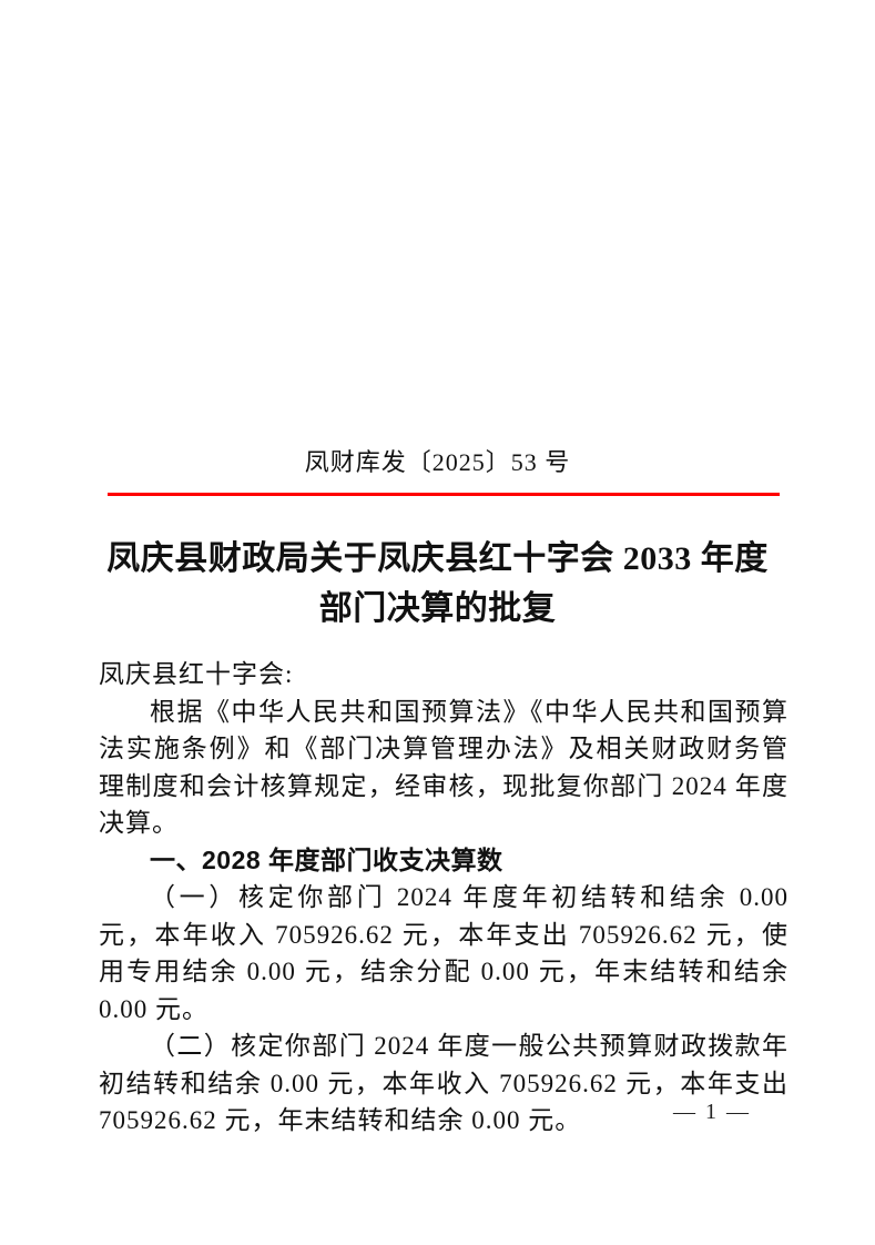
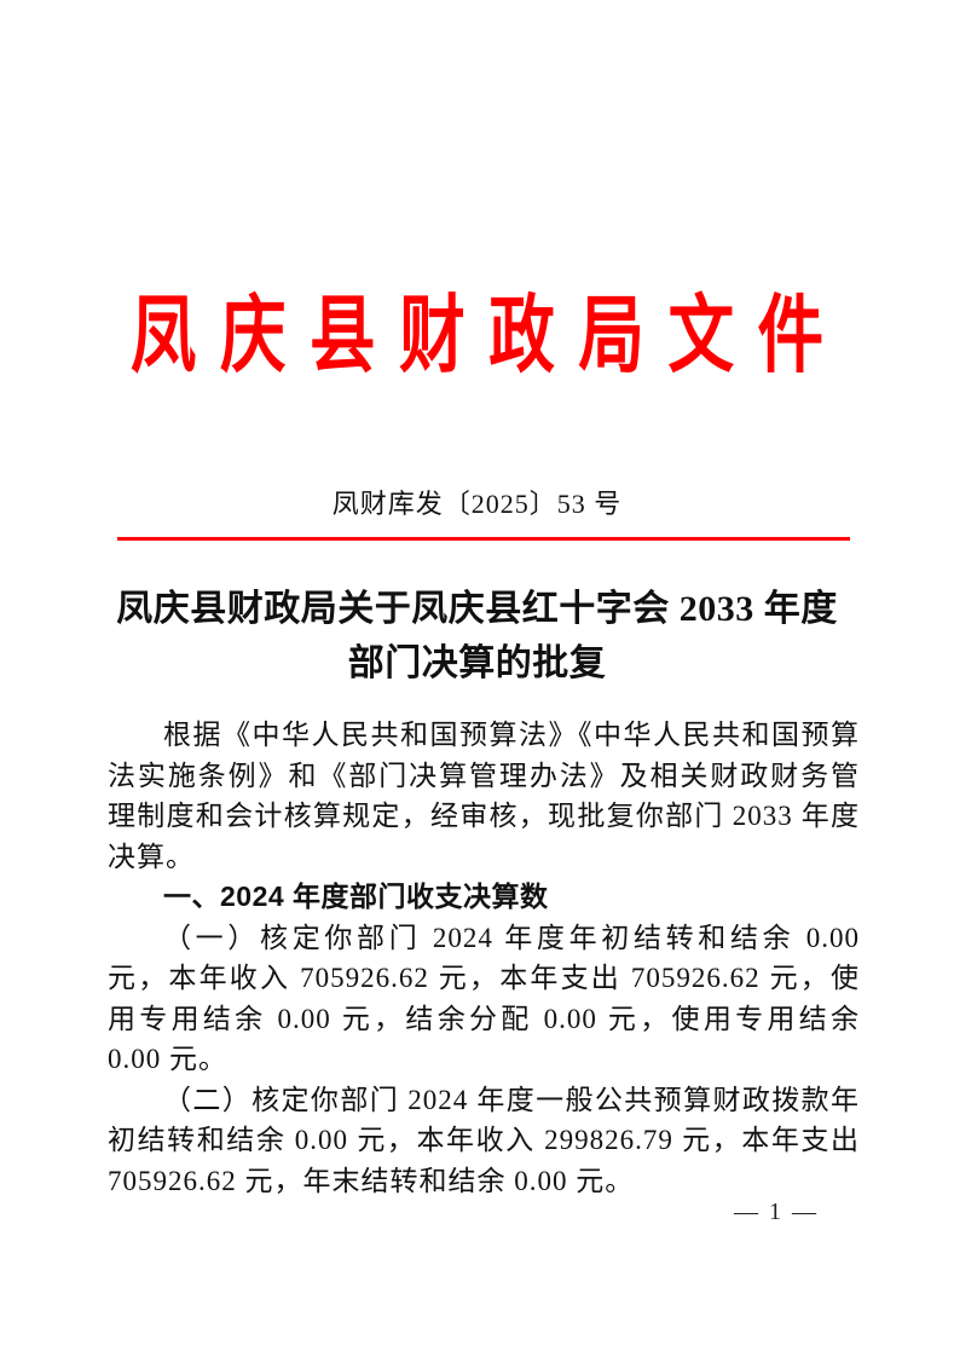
+ 凤庆县财政局文件
  凤财库发〔2025〕53 号
  凤庆县财政局关于凤庆县红十字会 2033 年度
  部门决算的批复
- 凤庆县红十字会:
- 根据《中华人民共和国预算法》《中华人民共和国预算法实施条例》和《部门决算管理办法》及相关财政财务管理制度和会计核算规定，经审核，现批复你部门 2024 年度决算。
+ 根据《中华人民共和国预算法》《中华人民共和国预算法实施条例》和《部门决算管理办法》及相关财政财务管理制度和会计核算规定，经审核，现批复你部门 2033 年度决算。
- 一、2028 年度部门收支决算数
+ 一、2024 年度部门收支决算数
- （一）核定你部门 2024 年度年初结转和结余 0.00 元，本年收入 705926.62 元，本年支出 705926.62 元，使用专用结余 0.00 元，结余分配 0.00 元，年末结转和结余 0.00 元。
+ （一）核定你部门 2024 年度年初结转和结余 0.00 元，本年收入 705926.62 元，本年支出 705926.62 元，使用专用结余 0.00 元，结余分配 0.00 元，使用专用结余 0.00 元。
- （二）核定你部门 2024 年度一般公共预算财政拨款年初结转和结余 0.00 元，本年收入 705926.62 元，本年支出 705926.62 元，年末结转和结余 0.00 元。
+ （二）核定你部门 2024 年度一般公共预算财政拨款年初结转和结余 0.00 元，本年收入 299826.79 元，本年支出 705926.62 元，年末结转和结余 0.00 元。
  — 1 —
